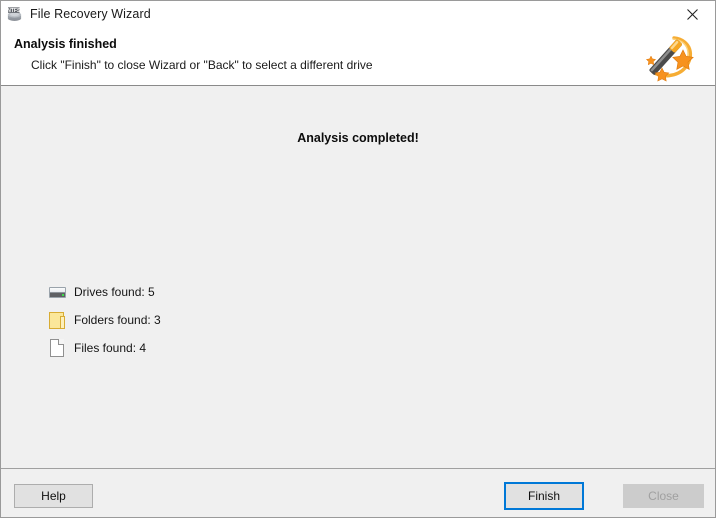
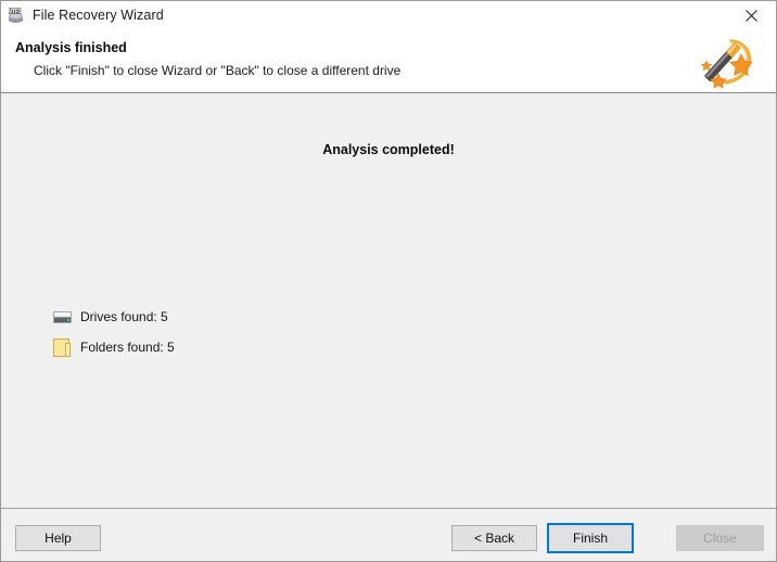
  File Recovery Wizard
  Analysis finished
- Click "Finish" to close Wizard or "Back" to select a different drive
+ Click "Finish" to close Wizard or "Back" to close a different drive
  Analysis completed!
  Drives found: 5
- Folders found: 3
+ Folders found: 5
- Files found: 4
  Help
+ < Back
  Finish
  Close
